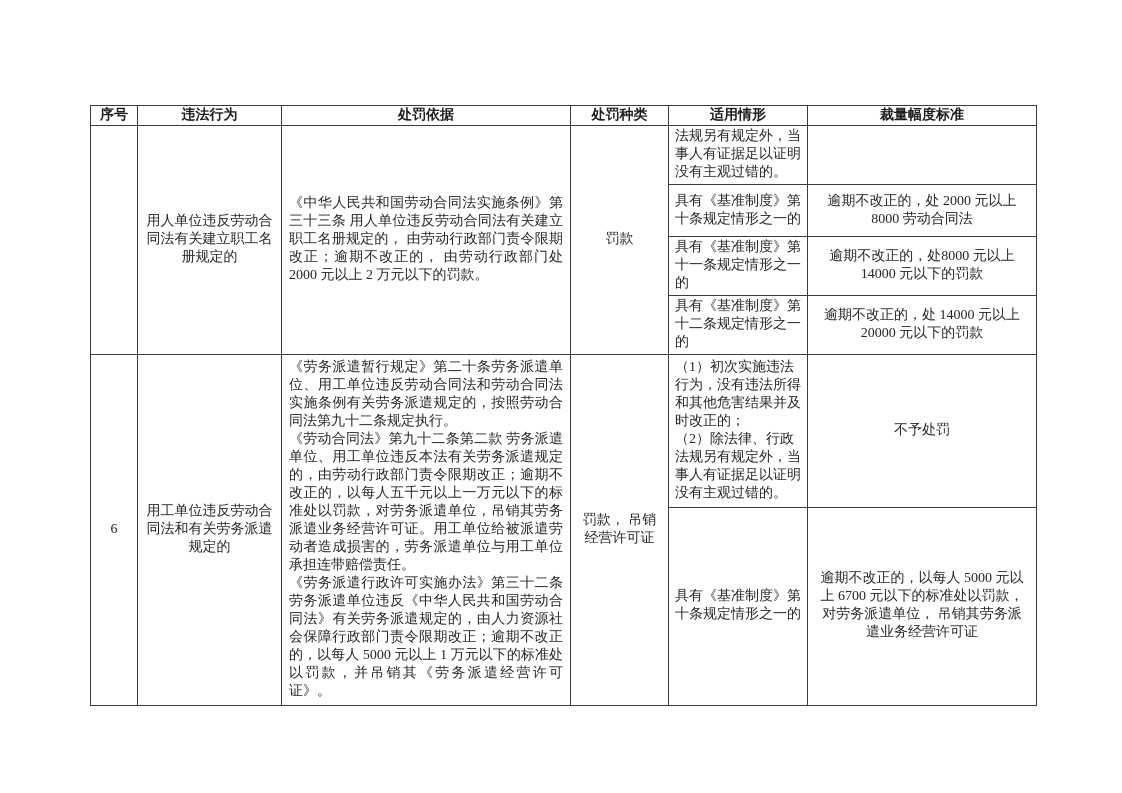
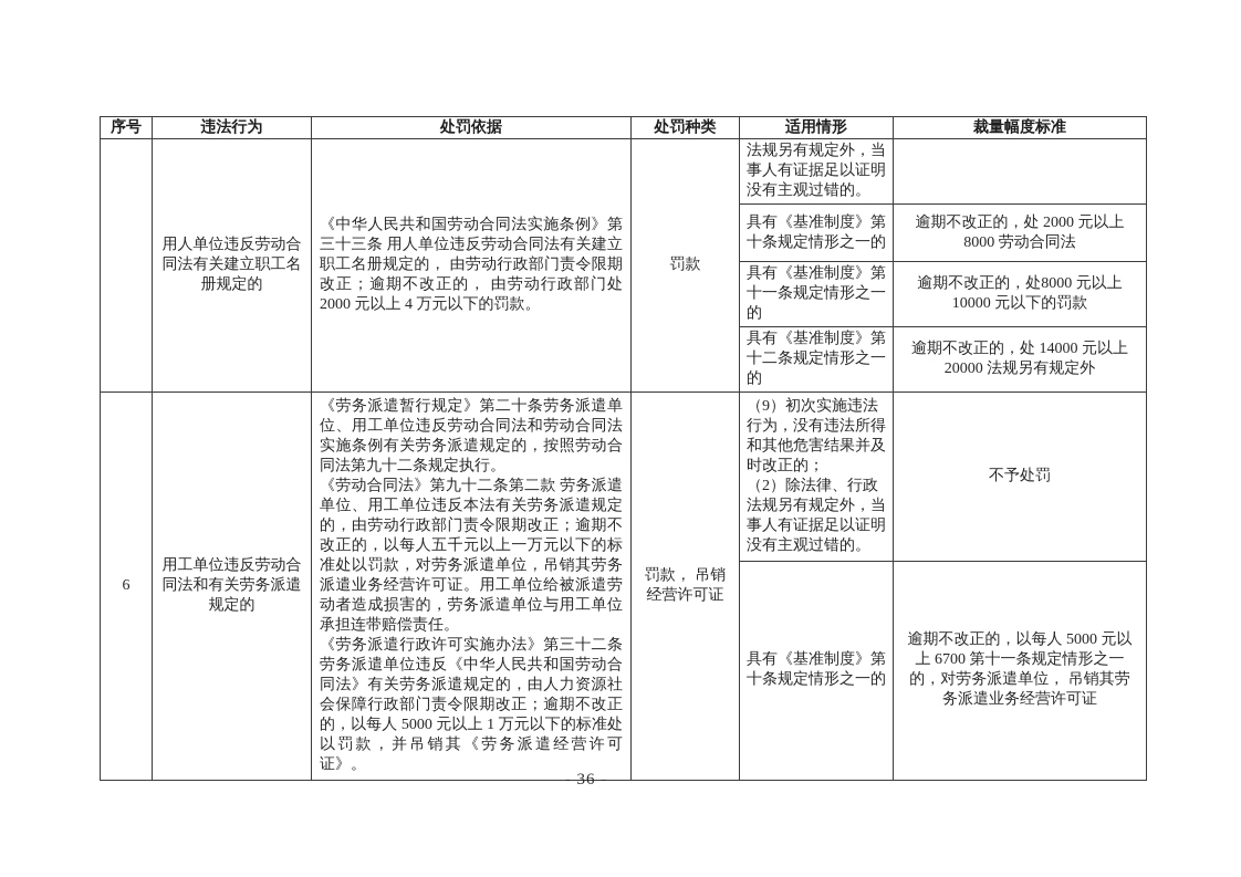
  序号	违法行为	处罚依据	处罚种类	适用情形	裁量幅度标准
- 	用人单位违反劳动合同法有关建立职工名册规定的	《中华人民共和国劳动合同法实施条例》第三十三条 用人单位违反劳动合同法有关建立职工名册规定的， 由劳动行政部门责令限期改正；逾期不改正的， 由劳动行政部门处 2000 元以上 2 万元以下的罚款。	罚款	法规另有规定外，当事人有证据足以证明没有主观过错的。
+ 	用人单位违反劳动合同法有关建立职工名册规定的	《中华人民共和国劳动合同法实施条例》第三十三条 用人单位违反劳动合同法有关建立职工名册规定的， 由劳动行政部门责令限期改正；逾期不改正的， 由劳动行政部门处 2000 元以上 4 万元以下的罚款。	罚款	法规另有规定外，当事人有证据足以证明没有主观过错的。
  具有《基准制度》第十条规定情形之一的	逾期不改正的，处 2000 元以上 8000 劳动合同法
- 具有《基准制度》第十一条规定情形之一的	逾期不改正的，处8000 元以上 14000 元以下的罚款
+ 具有《基准制度》第十一条规定情形之一的	逾期不改正的，处8000 元以上 10000 元以下的罚款
- 具有《基准制度》第十二条规定情形之一的	逾期不改正的，处 14000 元以上 20000 元以下的罚款
+ 具有《基准制度》第十二条规定情形之一的	逾期不改正的，处 14000 元以上 20000 法规另有规定外
- 6	用工单位违反劳动合同法和有关劳务派遣规定的	《劳务派遣暂行规定》第二十条劳务派遣单位、用工单位违反劳动合同法和劳动合同法实施条例有关劳务派遣规定的，按照劳动合同法第九十二条规定执行。 《劳动合同法》第九十二条第二款 劳务派遣单位、用工单位违反本法有关劳务派遣规定的，由劳动行政部门责令限期改正；逾期不改正的，以每人五千元以上一万元以下的标准处以罚款，对劳务派遣单位，吊销其劳务派遣业务经营许可证。用工单位给被派遣劳动者造成损害的，劳务派遣单位与用工单位承担连带赔偿责任。 《劳务派遣行政许可实施办法》第三十二条 劳务派遣单位违反《中华人民共和国劳动合同法》有关劳务派遣规定的，由人力资源社会保障行政部门责令限期改正；逾期不改正的，以每人 5000 元以上 1 万元以下的标准处以罚款，并吊销其《劳务派遣经营许可证》。	罚款， 吊销经营许可证	（1）初次实施违法行为，没有违法所得和其他危害结果并及时改正的； （2）除法律、行政法规另有规定外，当事人有证据足以证明没有主观过错的。	不予处罚
+ 6	用工单位违反劳动合同法和有关劳务派遣规定的	《劳务派遣暂行规定》第二十条劳务派遣单位、用工单位违反劳动合同法和劳动合同法实施条例有关劳务派遣规定的，按照劳动合同法第九十二条规定执行。 《劳动合同法》第九十二条第二款 劳务派遣单位、用工单位违反本法有关劳务派遣规定的，由劳动行政部门责令限期改正；逾期不改正的，以每人五千元以上一万元以下的标准处以罚款，对劳务派遣单位，吊销其劳务派遣业务经营许可证。用工单位给被派遣劳动者造成损害的，劳务派遣单位与用工单位承担连带赔偿责任。 《劳务派遣行政许可实施办法》第三十二条 劳务派遣单位违反《中华人民共和国劳动合同法》有关劳务派遣规定的，由人力资源社会保障行政部门责令限期改正；逾期不改正的，以每人 5000 元以上 1 万元以下的标准处以罚款，并吊销其《劳务派遣经营许可证》。	罚款， 吊销经营许可证	（9）初次实施违法行为，没有违法所得和其他危害结果并及时改正的； （2）除法律、行政法规另有规定外，当事人有证据足以证明没有主观过错的。	不予处罚
- 具有《基准制度》第十条规定情形之一的	逾期不改正的，以每人 5000 元以上 6700 元以下的标准处以罚款，对劳务派遣单位， 吊销其劳务派遣业务经营许可证
+ 具有《基准制度》第十条规定情形之一的	逾期不改正的，以每人 5000 元以上 6700 第十一条规定情形之一的，对劳务派遣单位， 吊销其劳务派遣业务经营许可证
+ - 36 -
